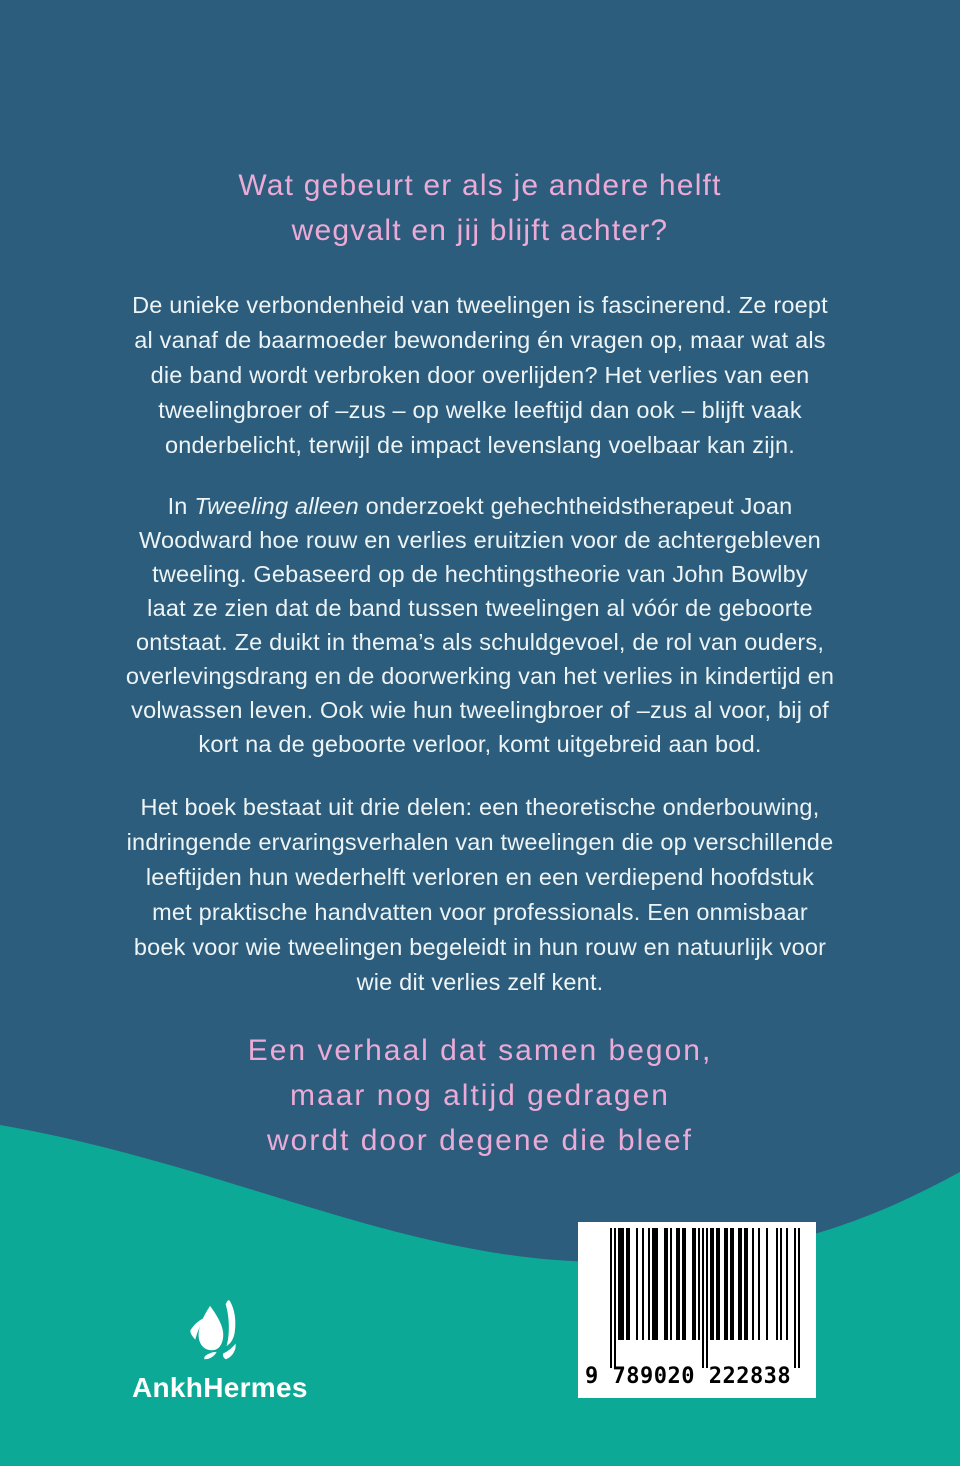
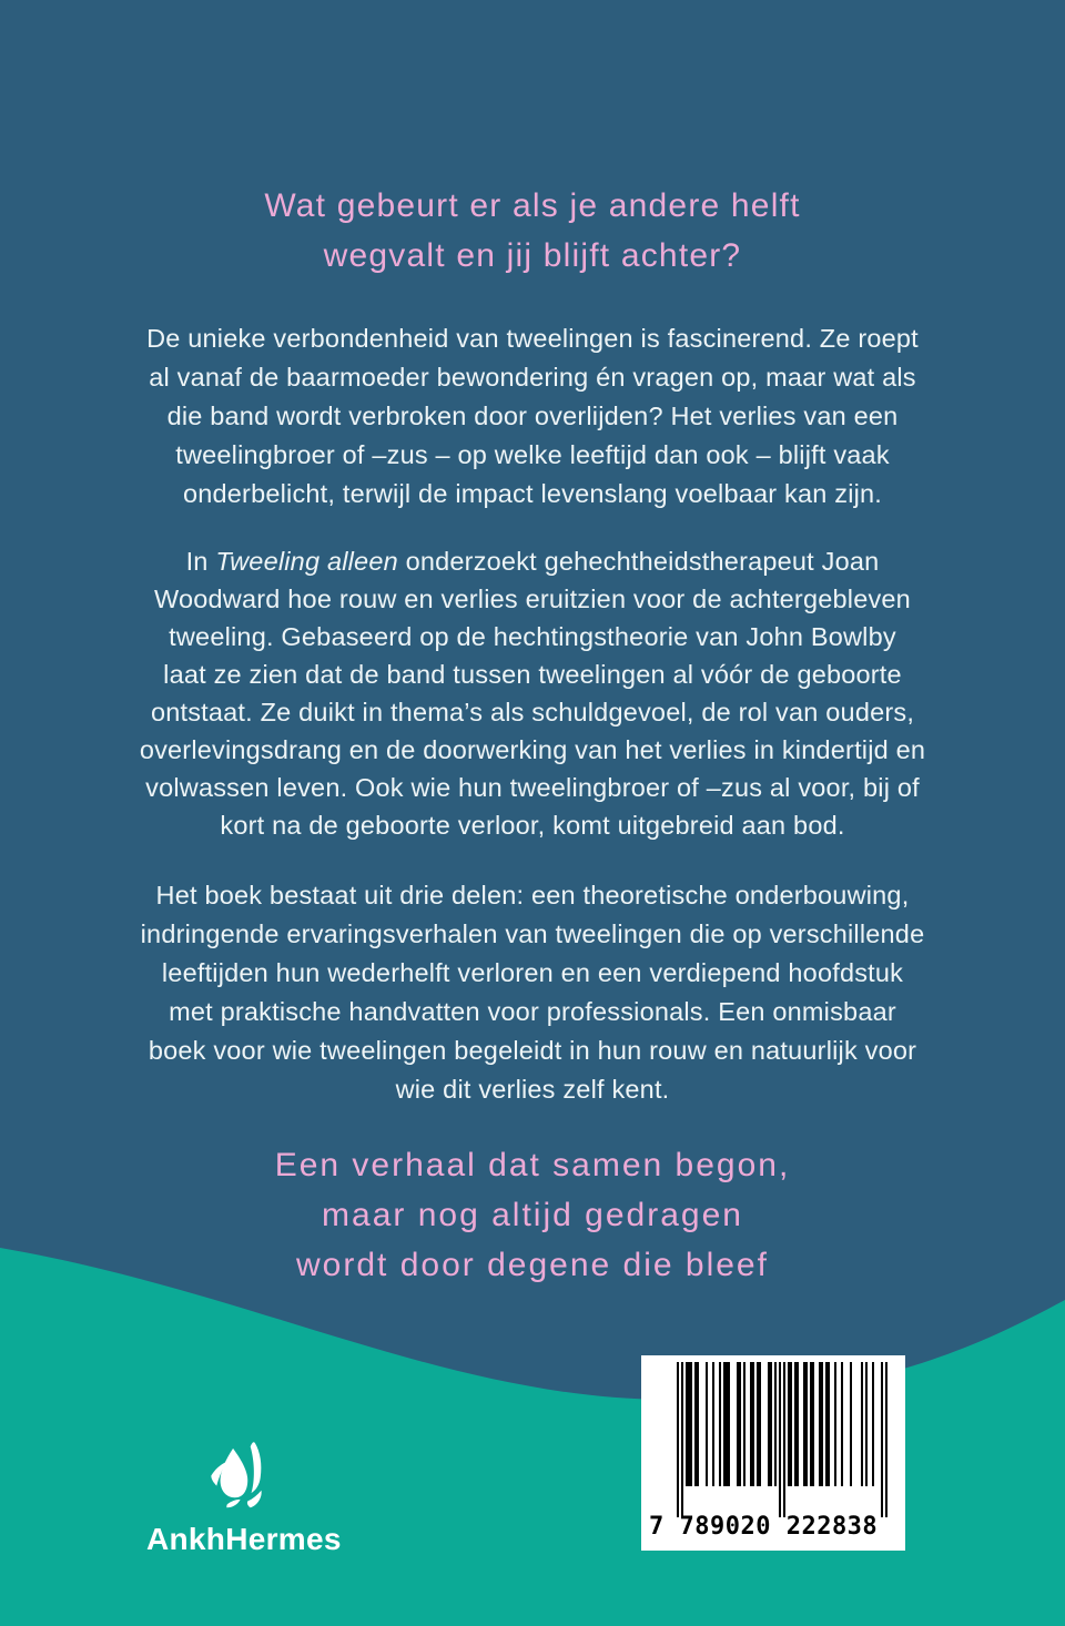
  Wat gebeurt er als je andere helft
  wegvalt en jij blijft achter?
  De unieke verbondenheid van tweelingen is fascinerend. Ze roept
  al vanaf de baarmoeder bewondering én vragen op, maar wat als
  die band wordt verbroken door overlijden? Het verlies van een
  tweelingbroer of –zus – op welke leeftijd dan ook – blijft vaak
  onderbelicht, terwijl de impact levenslang voelbaar kan zijn.
  In Tweeling alleen onderzoekt gehechtheidstherapeut Joan
  Woodward hoe rouw en verlies eruitzien voor de achtergebleven
  tweeling. Gebaseerd op de hechtingstheorie van John Bowlby
  laat ze zien dat de band tussen tweelingen al vóór de geboorte
  ontstaat. Ze duikt in thema’s als schuldgevoel, de rol van ouders,
  overlevingsdrang en de doorwerking van het verlies in kindertijd en
  volwassen leven. Ook wie hun tweelingbroer of –zus al voor, bij of
  kort na de geboorte verloor, komt uitgebreid aan bod.
  Het boek bestaat uit drie delen: een theoretische onderbouwing,
  indringende ervaringsverhalen van tweelingen die op verschillende
  leeftijden hun wederhelft verloren en een verdiepend hoofdstuk
  met praktische handvatten voor professionals. Een onmisbaar
  boek voor wie tweelingen begeleidt in hun rouw en natuurlijk voor
  wie dit verlies zelf kent.
  Een verhaal dat samen begon,
  maar nog altijd gedragen
  wordt door degene die bleef
  AnkhHermes
- 9 789020 222838
+ 7 789020 222838
